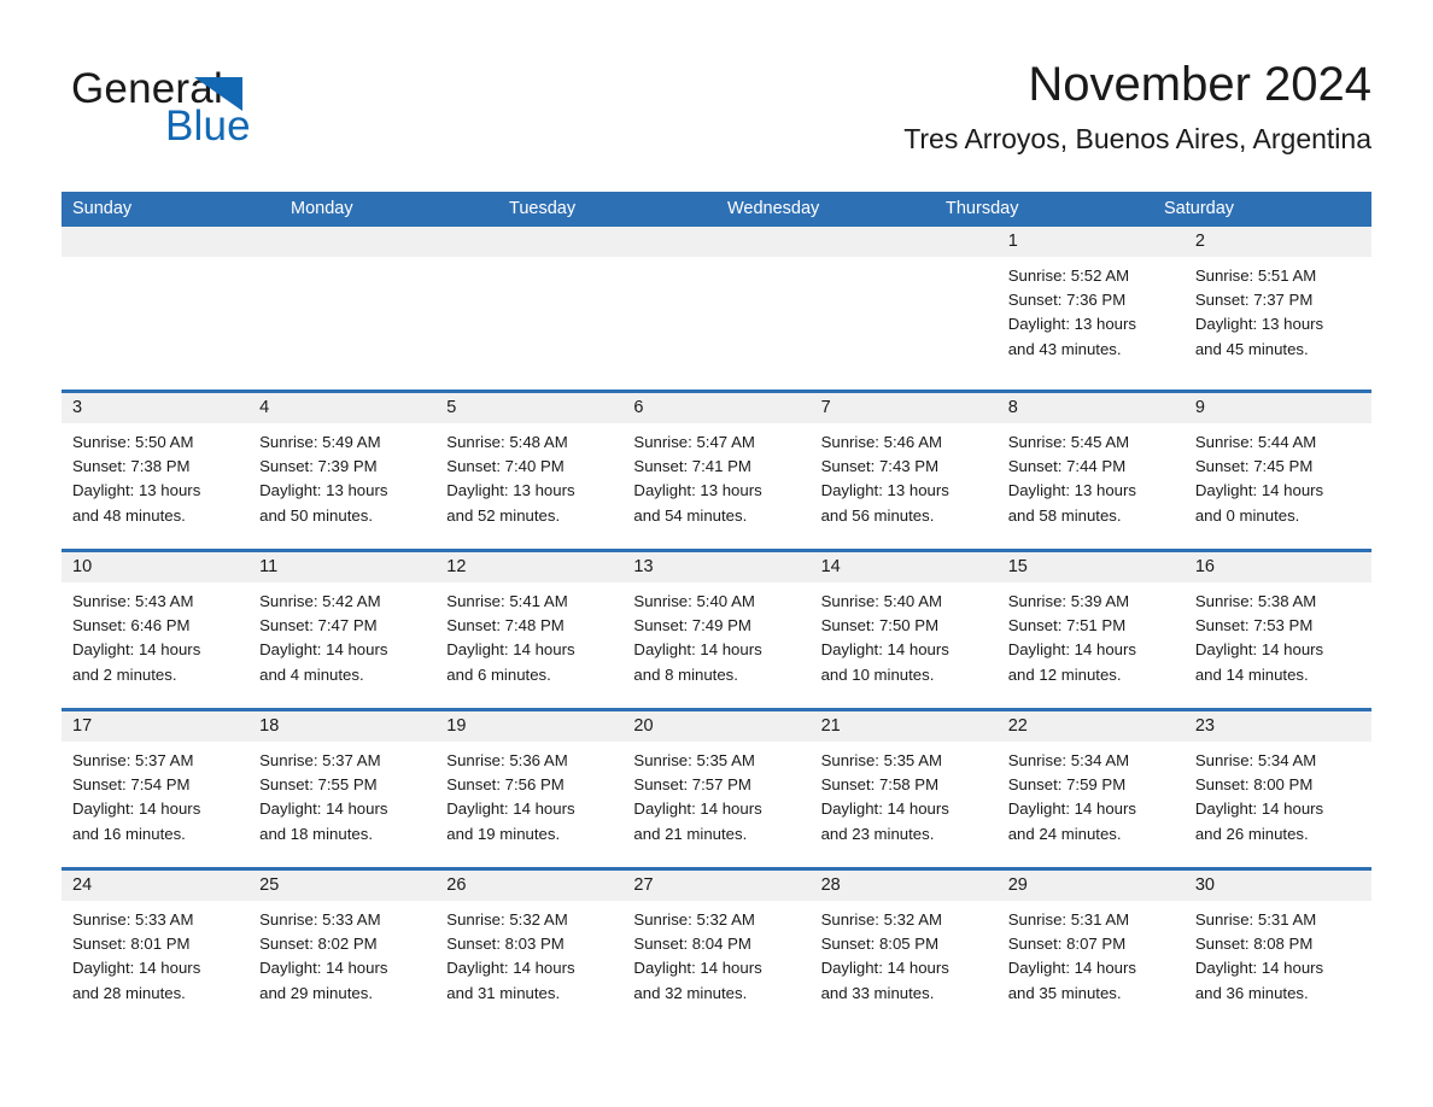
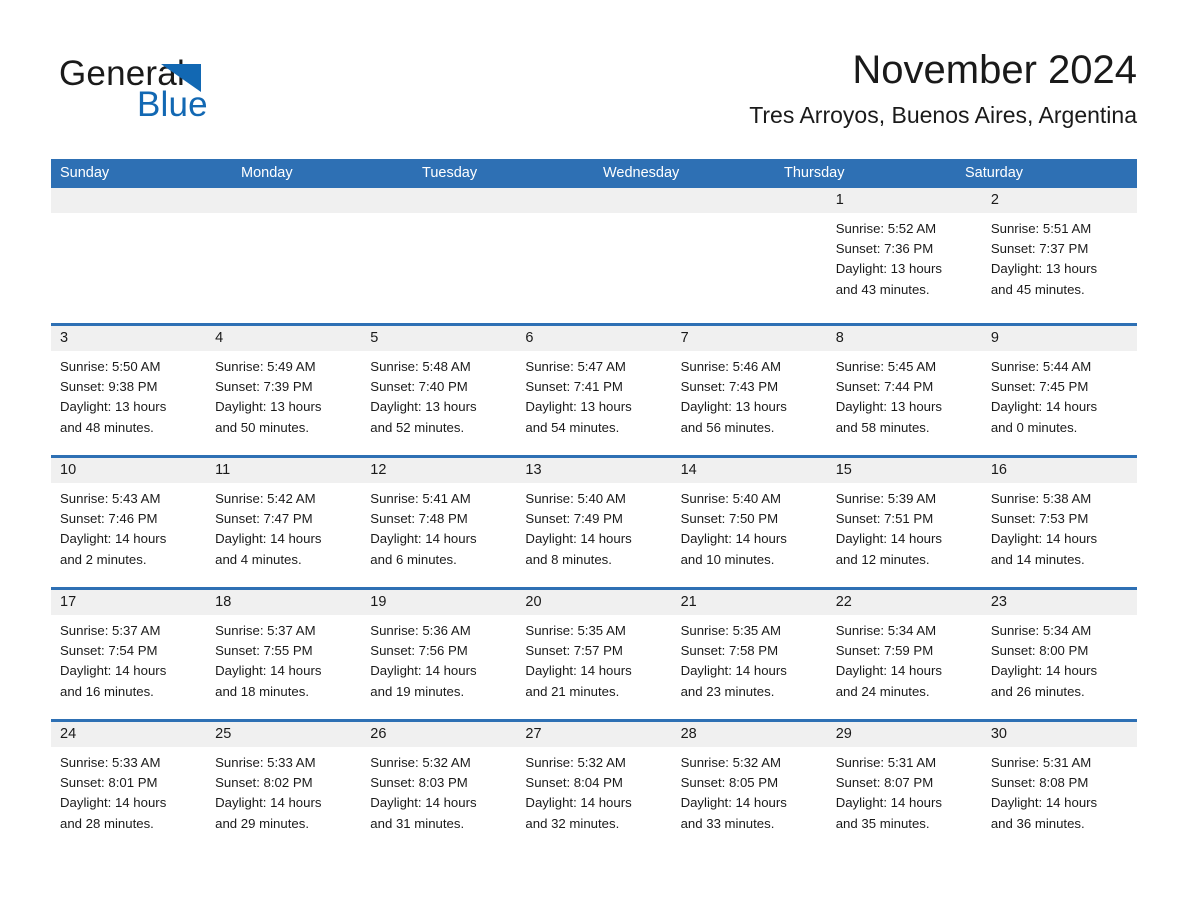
  Genera
  Blue
  November 2024
  Tres Arroyos, Buenos Aires, Argentina
  Sunday
  Monday
  Tuesday
  Wednesday
  Thursday
  Saturday
  1
  Sunrise: 5:52 AM
  Sunset: 7:36 PM
  Daylight: 13 hours
  and 43 minutes.
  2
  Sunrise: 5:51 AM
  Sunset: 7:37 PM
  Daylight: 13 hours
  and 45 minutes.
  3
  Sunrise: 5:50 AM
- Sunset: 7:38 PM
+ Sunset: 9:38 PM
  Daylight: 13 hours
  and 48 minutes.
  4
  Sunrise: 5:49 AM
  Sunset: 7:39 PM
  Daylight: 13 hours
  and 50 minutes.
  5
  Sunrise: 5:48 AM
  Sunset: 7:40 PM
  Daylight: 13 hours
  and 52 minutes.
  6
  Sunrise: 5:47 AM
  Sunset: 7:41 PM
  Daylight: 13 hours
  and 54 minutes.
  7
  Sunrise: 5:46 AM
  Sunset: 7:43 PM
  Daylight: 13 hours
  and 56 minutes.
  8
  Sunrise: 5:45 AM
  Sunset: 7:44 PM
  Daylight: 13 hours
  and 58 minutes.
  9
  Sunrise: 5:44 AM
  Sunset: 7:45 PM
  Daylight: 14 hours
  and 0 minutes.
  10
  Sunrise: 5:43 AM
- Sunset: 6:46 PM
+ Sunset: 7:46 PM
  Daylight: 14 hours
  and 2 minutes.
  11
  Sunrise: 5:42 AM
  Sunset: 7:47 PM
  Daylight: 14 hours
  and 4 minutes.
  12
  Sunrise: 5:41 AM
  Sunset: 7:48 PM
  Daylight: 14 hours
  and 6 minutes.
  13
  Sunrise: 5:40 AM
  Sunset: 7:49 PM
  Daylight: 14 hours
  and 8 minutes.
  14
  Sunrise: 5:40 AM
  Sunset: 7:50 PM
  Daylight: 14 hours
  and 10 minutes.
  15
  Sunrise: 5:39 AM
  Sunset: 7:51 PM
  Daylight: 14 hours
  and 12 minutes.
  16
  Sunrise: 5:38 AM
  Sunset: 7:53 PM
  Daylight: 14 hours
  and 14 minutes.
  17
  Sunrise: 5:37 AM
  Sunset: 7:54 PM
  Daylight: 14 hours
  and 16 minutes.
  18
  Sunrise: 5:37 AM
  Sunset: 7:55 PM
  Daylight: 14 hours
  and 18 minutes.
  19
  Sunrise: 5:36 AM
  Sunset: 7:56 PM
  Daylight: 14 hours
  and 19 minutes.
  20
  Sunrise: 5:35 AM
  Sunset: 7:57 PM
  Daylight: 14 hours
  and 21 minutes.
  21
  Sunrise: 5:35 AM
  Sunset: 7:58 PM
  Daylight: 14 hours
  and 23 minutes.
  22
  Sunrise: 5:34 AM
  Sunset: 7:59 PM
  Daylight: 14 hours
  and 24 minutes.
  23
  Sunrise: 5:34 AM
  Sunset: 8:00 PM
  Daylight: 14 hours
  and 26 minutes.
  24
  Sunrise: 5:33 AM
  Sunset: 8:01 PM
  Daylight: 14 hours
  and 28 minutes.
  25
  Sunrise: 5:33 AM
  Sunset: 8:02 PM
  Daylight: 14 hours
  and 29 minutes.
  26
  Sunrise: 5:32 AM
  Sunset: 8:03 PM
  Daylight: 14 hours
  and 31 minutes.
  27
  Sunrise: 5:32 AM
  Sunset: 8:04 PM
  Daylight: 14 hours
  and 32 minutes.
  28
  Sunrise: 5:32 AM
  Sunset: 8:05 PM
  Daylight: 14 hours
  and 33 minutes.
  29
  Sunrise: 5:31 AM
  Sunset: 8:07 PM
  Daylight: 14 hours
  and 35 minutes.
  30
  Sunrise: 5:31 AM
  Sunset: 8:08 PM
  Daylight: 14 hours
  and 36 minutes.
